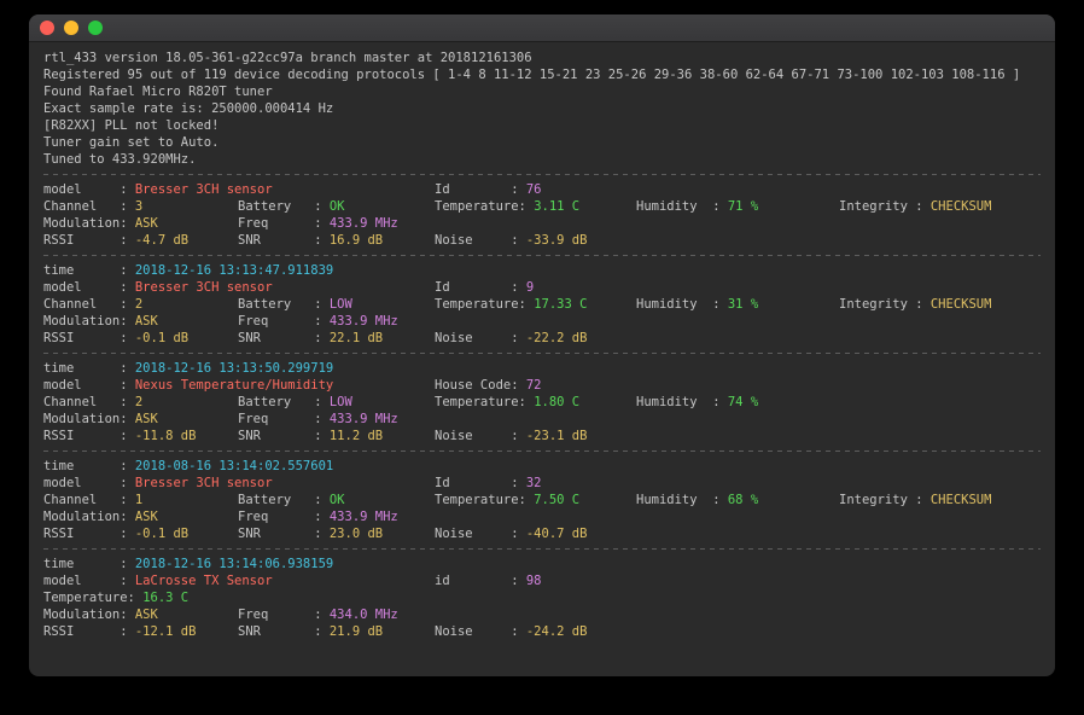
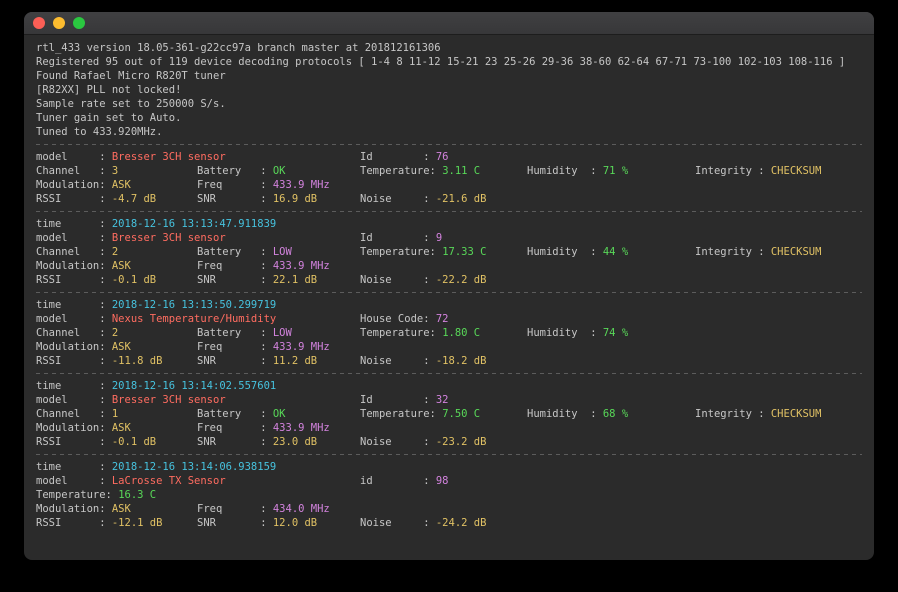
  rtl_433 version 18.05-361-g22cc97a branch master at 201812161306
  Registered 95 out of 119 device decoding protocols [ 1-4 8 11-12 15-21 23 25-26 29-36 38-60 62-64 67-71 73-100 102-103 108-116 ]
  Found Rafael Micro R820T tuner
- Exact sample rate is: 250000.000414 Hz
  [R82XX] PLL not locked!
+ Sample rate set to 250000 S/s.
  Tuner gain set to Auto.
  Tuned to 433.920MHz.
  model : Bresser 3CH sensor
  Id : 76
  Channel : 3
  Battery : OK
  Temperature: 3.11 C
  Humidity : 71 %
  Integrity : CHECKSUM
  Modulation: ASK
  Freq : 433.9 MHz
  RSSI : -4.7 dB
  SNR : 16.9 dB
- Noise : -33.9 dB
+ Noise : -21.6 dB
  time : 2018-12-16 13:13:47.911839
  model : Bresser 3CH sensor
  Id : 9
  Channel : 2
  Battery : LOW
  Temperature: 17.33 C
- Humidity : 31 %
+ Humidity : 44 %
  Integrity : CHECKSUM
  Modulation: ASK
  Freq : 433.9 MHz
  RSSI : -0.1 dB
  SNR : 22.1 dB
  Noise : -22.2 dB
  time : 2018-12-16 13:13:50.299719
  model : Nexus Temperature/Humidity
  House Code: 72
  Channel : 2
  Battery : LOW
  Temperature: 1.80 C
  Humidity : 74 %
  Modulation: ASK
  Freq : 433.9 MHz
  RSSI : -11.8 dB
  SNR : 11.2 dB
- Noise : -23.1 dB
+ Noise : -18.2 dB
- time : 2018-08-16 13:14:02.557601
+ time : 2018-12-16 13:14:02.557601
  model : Bresser 3CH sensor
  Id : 32
  Channel : 1
  Battery : OK
  Temperature: 7.50 C
  Humidity : 68 %
  Integrity : CHECKSUM
  Modulation: ASK
  Freq : 433.9 MHz
  RSSI : -0.1 dB
  SNR : 23.0 dB
- Noise : -40.7 dB
+ Noise : -23.2 dB
  time : 2018-12-16 13:14:06.938159
  model : LaCrosse TX Sensor
  id : 98
  Temperature: 16.3 C
  Modulation: ASK
  Freq : 434.0 MHz
  RSSI : -12.1 dB
- SNR : 21.9 dB
+ SNR : 12.0 dB
  Noise : -24.2 dB
